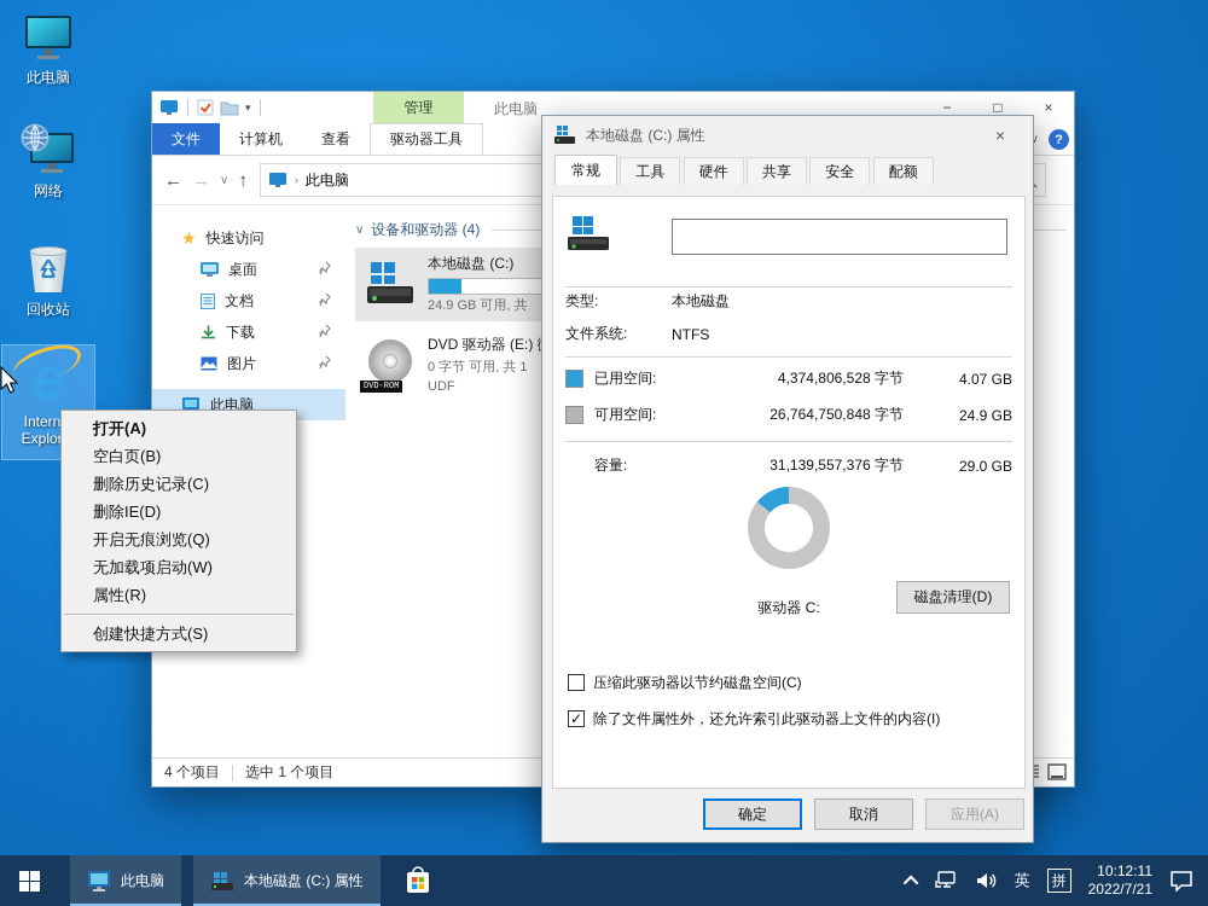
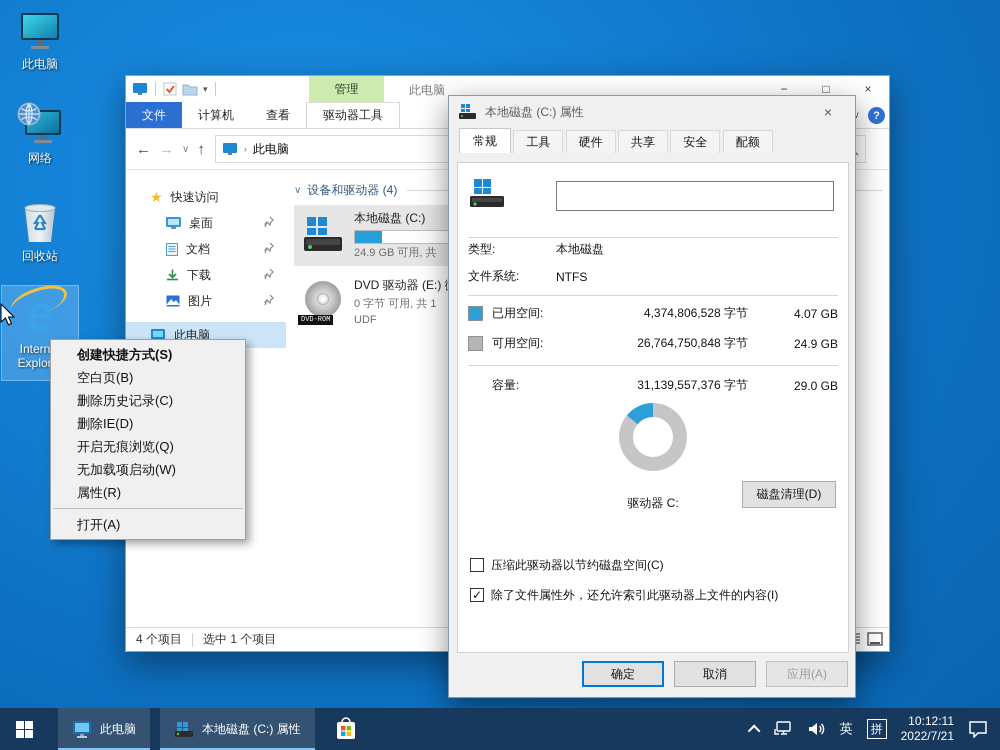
  此电脑
  网络
  回收站
  e
  Intern
  ▾
  管理
  此电脑
  −
  □
  ×
  文件
  计算机
  查看
  驱动器工具
  ∨
  ?
  ←
  →
  ∨
  ↑
  ›
  此电脑
  ★
  快速访问
  桌面
  文档
  下载
  图片
  此电脑
  ∨
  设备和驱动器 (4)
  本地磁盘 (C:)
  24.9 GB 可用, 共
  DVD-ROM
  DVD 驱动器 (E:)
  0 字节 可用, 共 1
  UDF
  4 个项目
  选中 1 个项目
- 打开(A)
+ 创建快捷方式(S)
  空白页(B)
  删除历史记录(C)
  删除IE(D)
  开启无痕浏览(Q)
  无加载项启动(W)
  属性(R)
- 创建快捷方式(S)
+ 打开(A)
  本地磁盘 (C:) 属性
  ×
  常规 工具 硬件 共享 安全 配额
  类型:
  本地磁盘
  文件系统:
  NTFS
  已用空间:
  4,374,806,528 字节
  4.07 GB
  可用空间:
  26,764,750,848 字节
  24.9 GB
  容量:
  31,139,557,376 字节
  29.0 GB
  驱动器 C:
  磁盘清理(D)
  压缩此驱动器以节约磁盘空间(C)
  ✓
  除了文件属性外，还允许索引此驱动器上文件的内容(I)
  确定
  取消
  应用(A)
  此电脑
  本地磁盘 (C:) 属性
  英
  拼
  10:12:11
  2022/7/21
